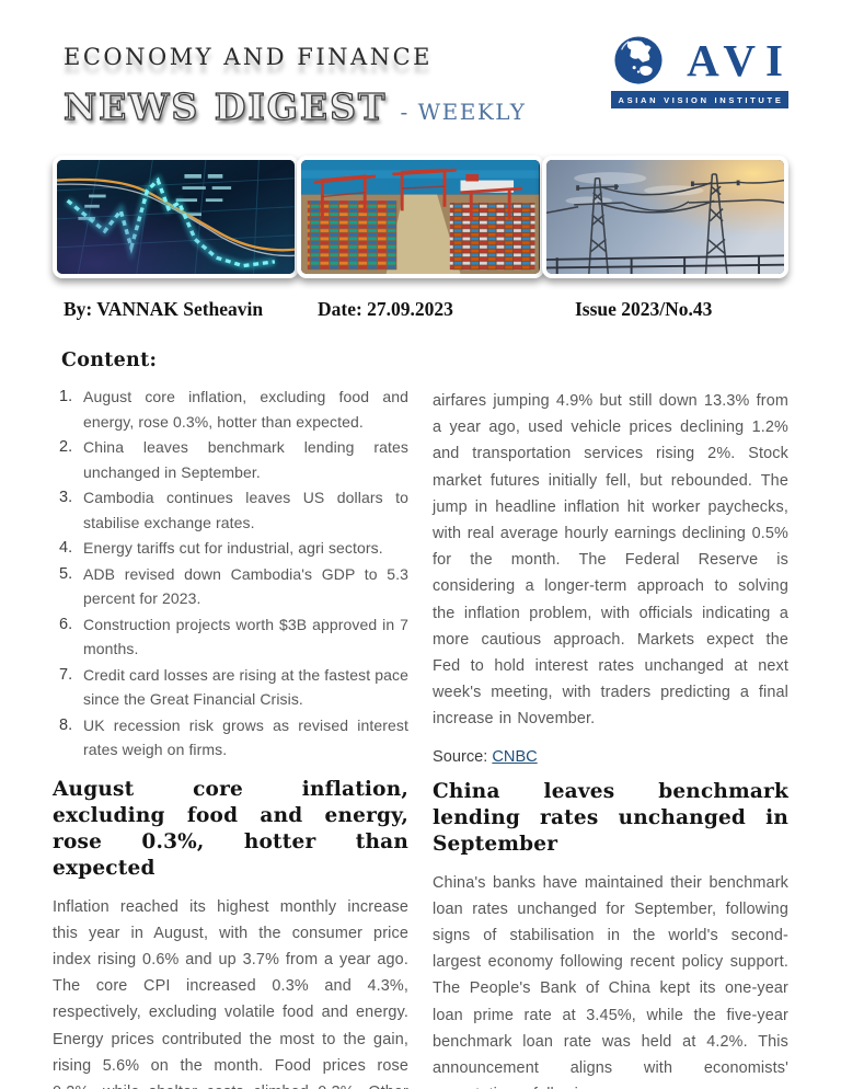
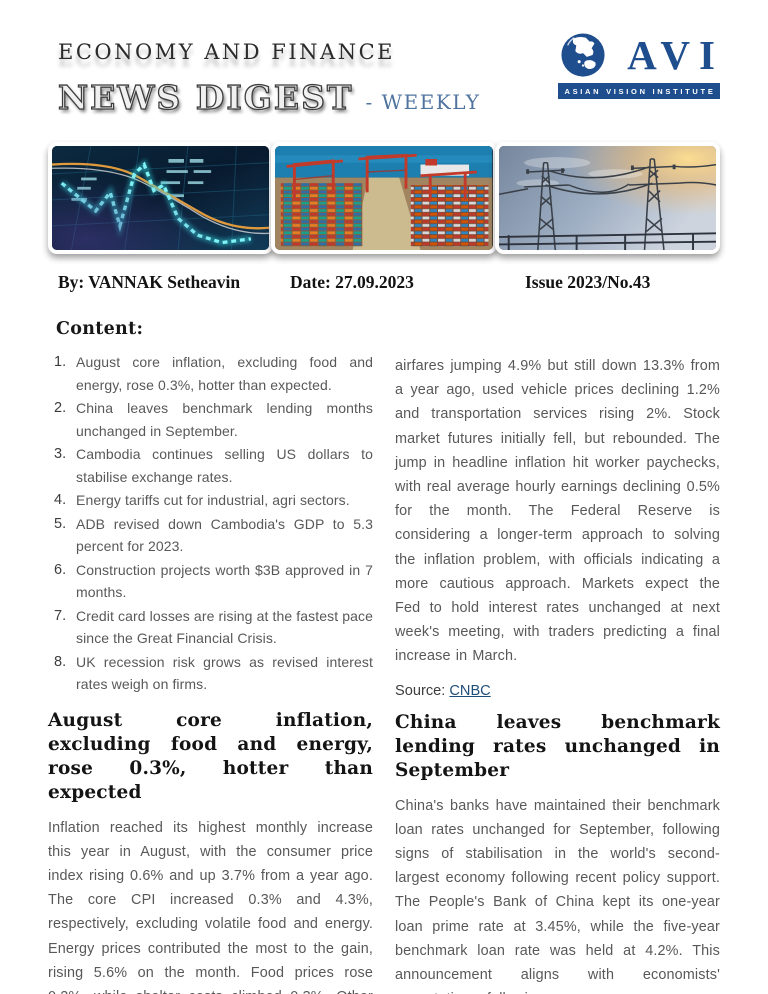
  ECONOMY AND FINANCE
  NEWS DIGEST
  - WEEKLY
  AVI
  ASIAN VISION INSTITUTE
  By: VANNAK Setheavin
  Date: 27.09.2023
  Issue 2023/No.43
  Content:
  1.
  August core inflation, excluding food and energy, rose 0.3%, hotter than expected.
  2.
- China leaves benchmark lending rates unchanged in September.
+ China leaves benchmark lending months unchanged in September.
  3.
- Cambodia continues leaves US dollars to stabilise exchange rates.
+ Cambodia continues selling US dollars to stabilise exchange rates.
  4.
  Energy tariffs cut for industrial, agri sectors.
  5.
  ADB revised down Cambodia's GDP to 5.3 percent for 2023.
  6.
  Construction projects worth $3B approved in 7 months.
  7.
  Credit card losses are rising at the fastest pace since the Great Financial Crisis.
  8.
  UK recession risk grows as revised interest rates weigh on firms.
  August core inflation, excluding food and energy, rose 0.3%, hotter than expected
  Inflation reached its highest monthly increase this year in August, with the consumer price index rising 0.6% and up 3.7% from a year ago. The core CPI increased 0.3% and 4.3%, respectively, excluding volatile food and energy. Energy prices contributed the most to the gain, rising 5.6% on the month. Food prices rose
- airfares jumping 4.9% but still down 13.3% from a year ago, used vehicle prices declining 1.2% and transportation services rising 2%. Stock market futures initially fell, but rebounded. The jump in headline inflation hit worker paychecks, with real average hourly earnings declining 0.5% for the month. The Federal Reserve is considering a longer-term approach to solving the inflation problem, with officials indicating a more cautious approach. Markets expect the Fed to hold interest rates unchanged at next week's meeting, with traders predicting a final increase in November.
+ airfares jumping 4.9% but still down 13.3% from a year ago, used vehicle prices declining 1.2% and transportation services rising 2%. Stock market futures initially fell, but rebounded. The jump in headline inflation hit worker paychecks, with real average hourly earnings declining 0.5% for the month. The Federal Reserve is considering a longer-term approach to solving the inflation problem, with officials indicating a more cautious approach. Markets expect the Fed to hold interest rates unchanged at next week's meeting, with traders predicting a final increase in March.
  Source: CNBC
  China leaves benchmark lending rates unchanged in September
  China's banks have maintained their benchmark loan rates unchanged for September, following signs of stabilisation in the world's second-largest economy following recent policy support. The People's Bank of China kept its one-year loan prime rate at 3.45%, while the five-year benchmark loan rate was held at 4.2%. This announcement aligns with economists'
